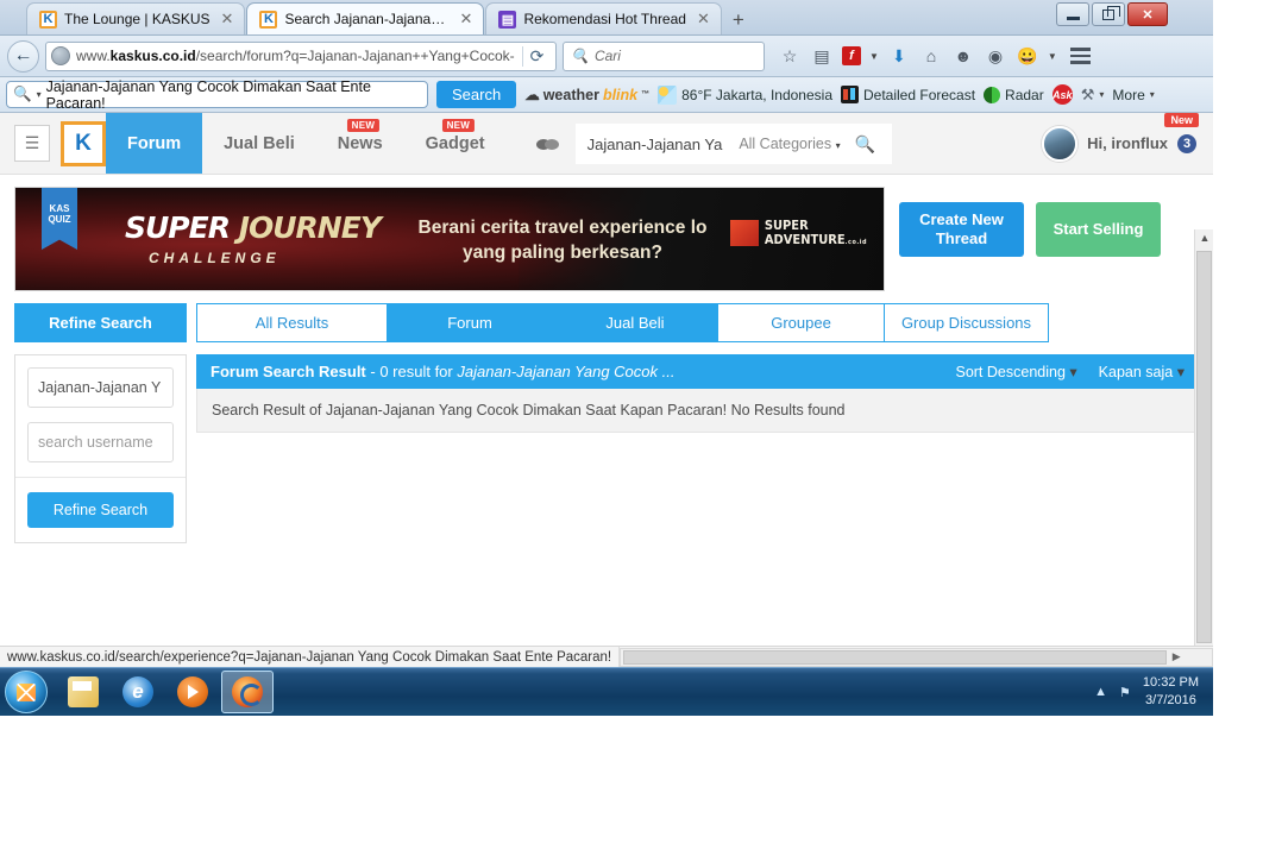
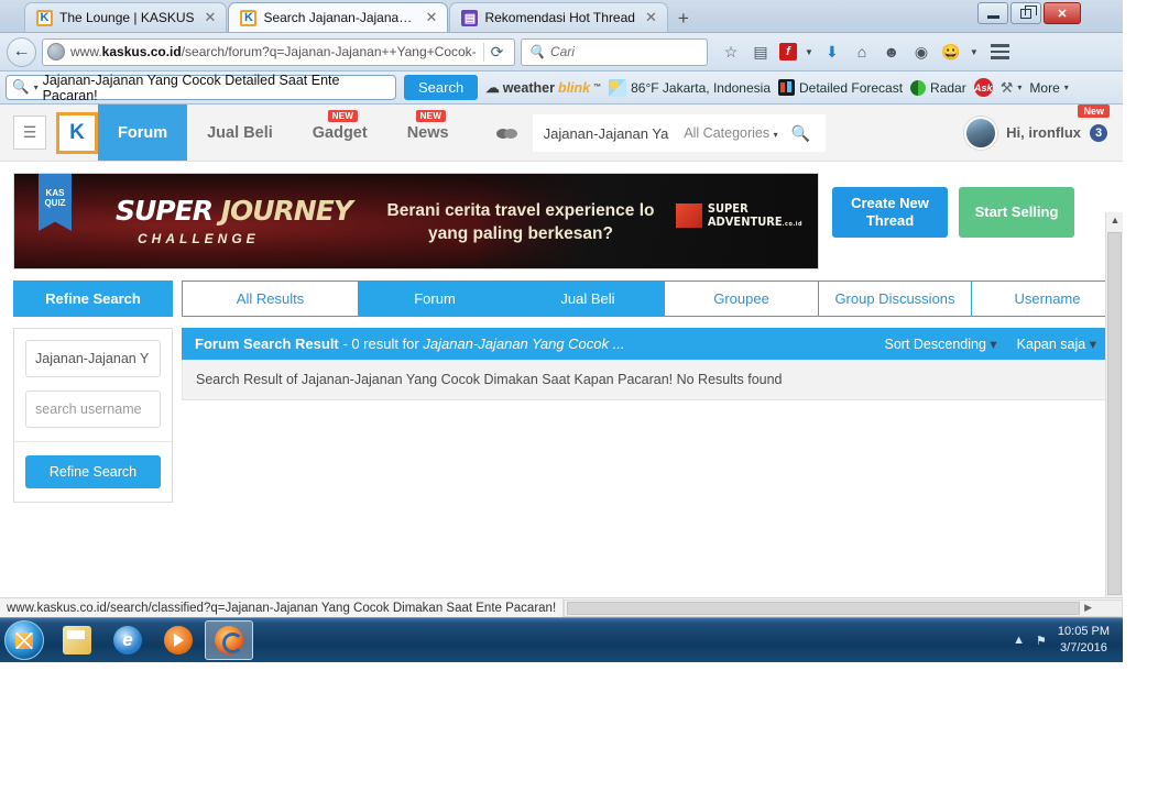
  K
  The Lounge | KASKUS
  ✕
  K
  Search Jajanan-Jajanan Ya
  ✕
  ▤
  Rekomendasi Hot Thread
  ✕
  +
  ✕
  ←
  www.kaskus.co.id/search/forum?q=Jajanan-Jajanan++Yang+Cocok-
  ⟳
  🔍
  Cari
  ☆
  ▤
  f
  ▼
  ⬇
  ⌂
  ☻
  ◉
  😀
  ▼
  🔍
  ▾
- Jajanan-Jajanan Yang Cocok Dimakan Saat Ente Pacaran!
+ Jajanan-Jajanan Yang Cocok Detailed Saat Ente Pacaran!
  Search
  ☁
  weather
  blink
  86°F Jakarta, Indonesia
  Detailed Forecast
  Radar
  Ask
  ⚒
  ▾
  More
  ▾
  ☰
  K
  Forum
  Jual Beli
  NEW
- News
+ Gadget
  NEW
- Gadget
+ News
  Jajanan-Jajanan Ya
  All Categories ▾
  🔍
  New
  Hi, ironflux
  3
  KAS
  QUIZ
  SUPER JOURNEY
  CHALLENGE
  Berani cerita travel experience lo
  yang paling berkesan?
  SUPER
  Create New Thread
  Start Selling
  Refine Search
  All Results
  Forum
  Jual Beli
  Groupee
  Group Discussions
+ Username
  Jajanan-Jajanan Y
  search username
  Refine Search
  Forum Search Result
  - 0 result for
  Jajanan-Jajanan Yang Cocok ...
  Sort Descending ▾
  Kapan saja ▾
  Search Result of Jajanan-Jajanan Yang Cocok Dimakan Saat Kapan Pacaran! No Results found
  ▲
- www.kaskus.co.id/search/experience?q=Jajanan-Jajanan Yang Cocok Dimakan Saat Ente Pacaran!
+ www.kaskus.co.id/search/classified?q=Jajanan-Jajanan Yang Cocok Dimakan Saat Ente Pacaran!
  ▶
  ▲
  ⚑
- 10:32 PM
+ 10:05 PM
  3/7/2016
